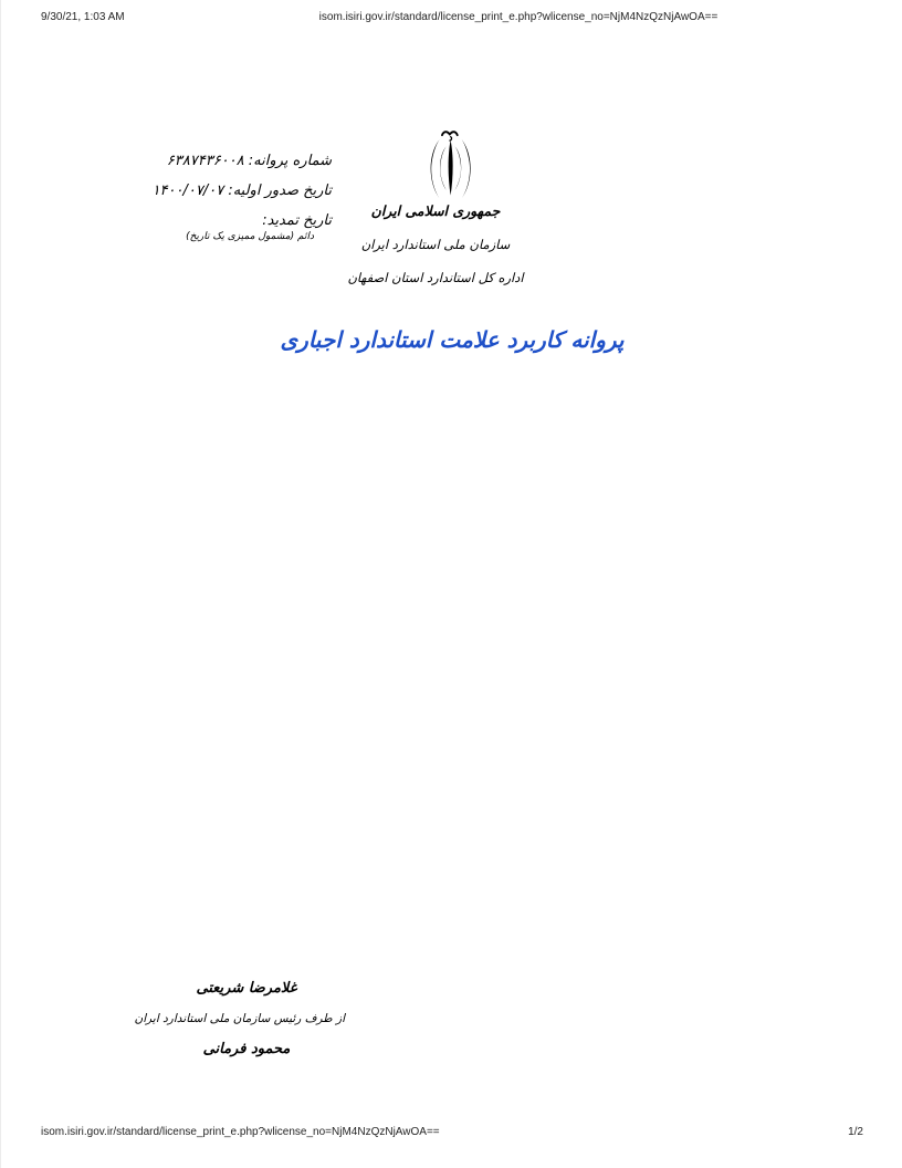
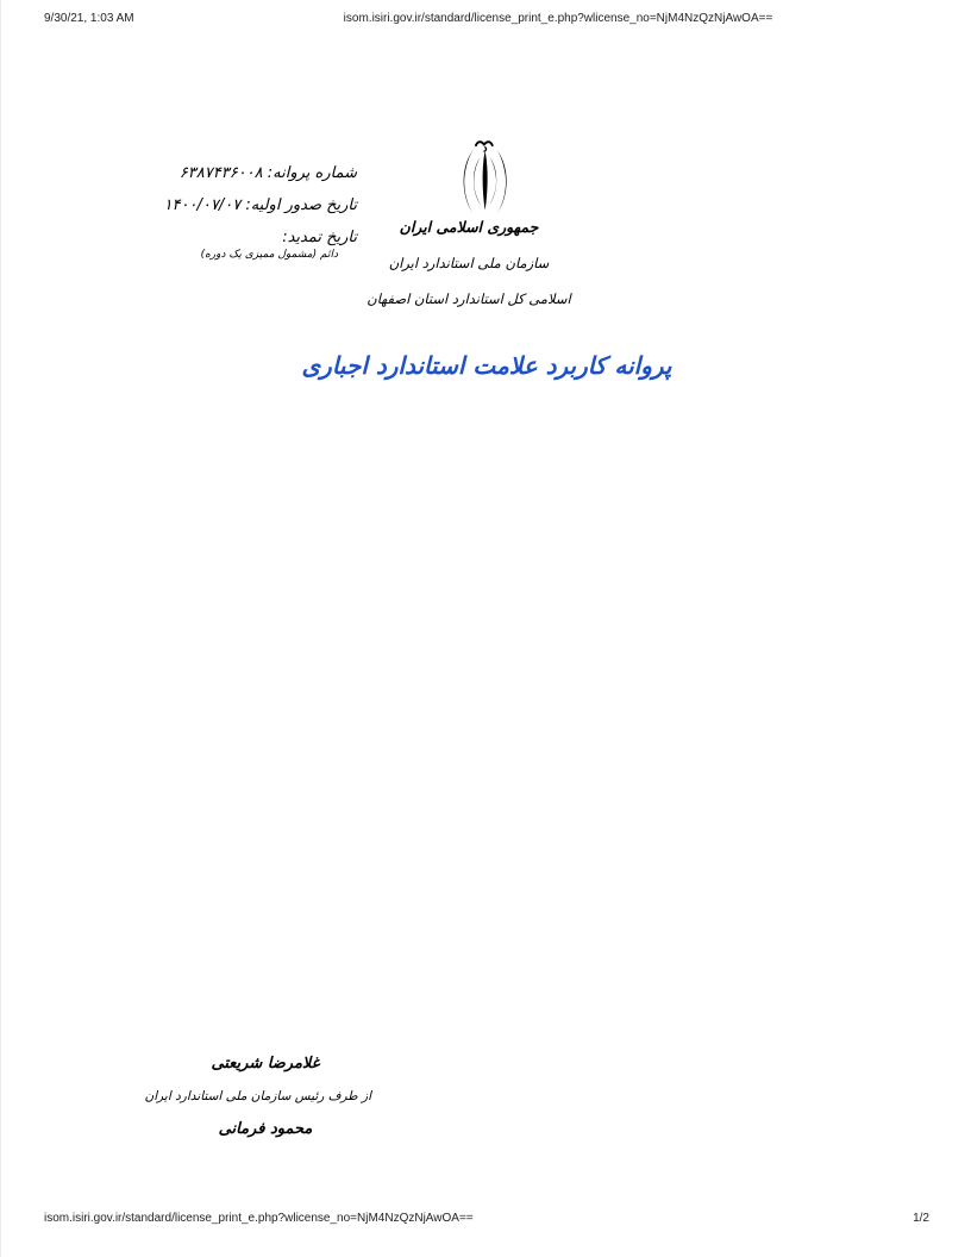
  9/30/21, 1:03 AM
  isom.isiri.gov.ir/standard/license_print_e.php?wlicense_no=NjM4NzQzNjAwOA==
  جمهوری اسلامی ایران
  سازمان ملی استاندارد ایران
- اداره کل استاندارد استان اصفهان
+ اسلامی کل استاندارد استان اصفهان
  شماره پروانه: ۶۳۸۷۴۳۶۰۰۸
  تاریخ صدور اولیه: ۱۴۰۰/۰۷/۰۷
  تاریخ تمدید:
- دائم (مشمول ممیزی یک تاریخ)
+ دائم (مشمول ممیزی یک دوره)
  پروانه کاربرد علامت استاندارد اجباری
  غلامرضا شریعتی
  از طرف رئیس سازمان ملی استاندارد ایران
  محمود فرمانی
  isom.isiri.gov.ir/standard/license_print_e.php?wlicense_no=NjM4NzQzNjAwOA==
  1/2
